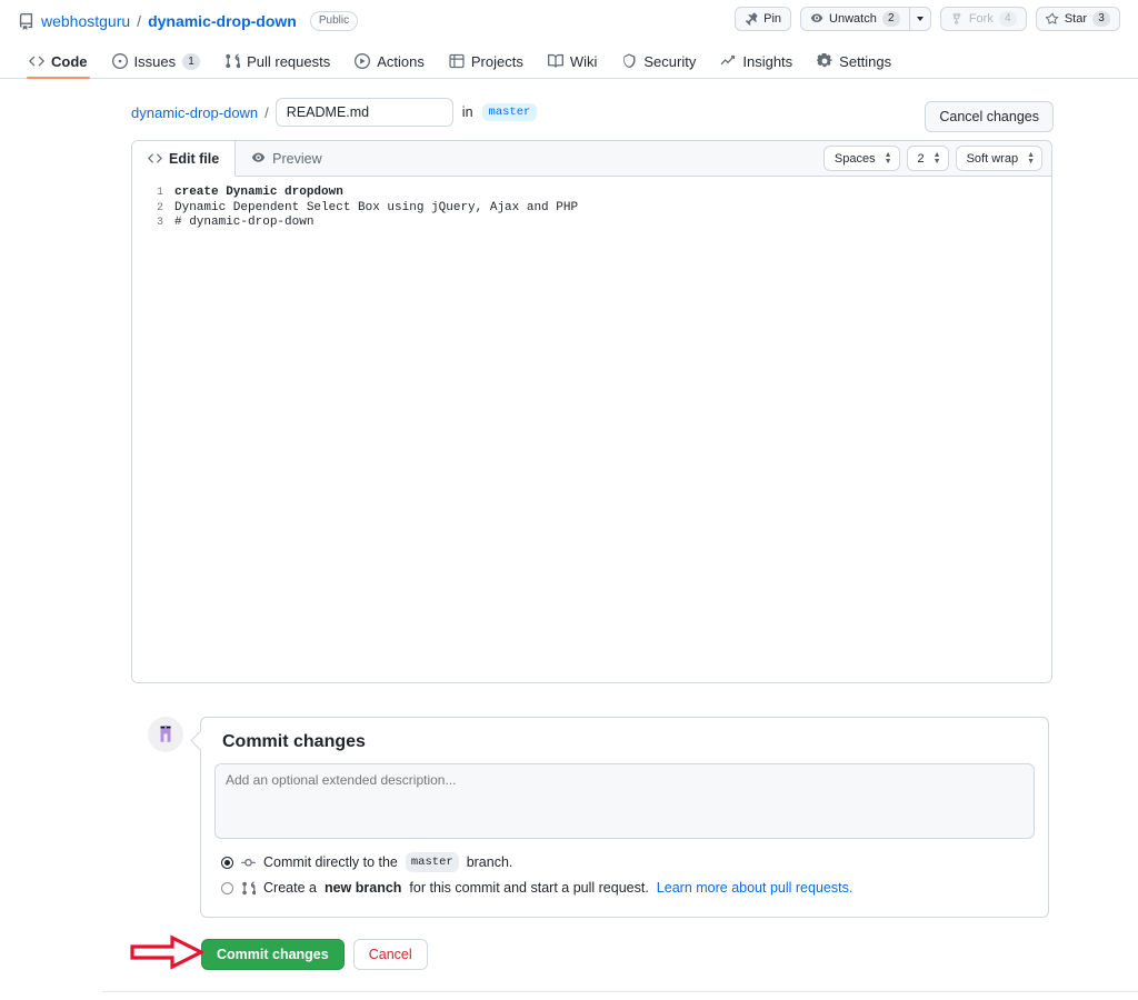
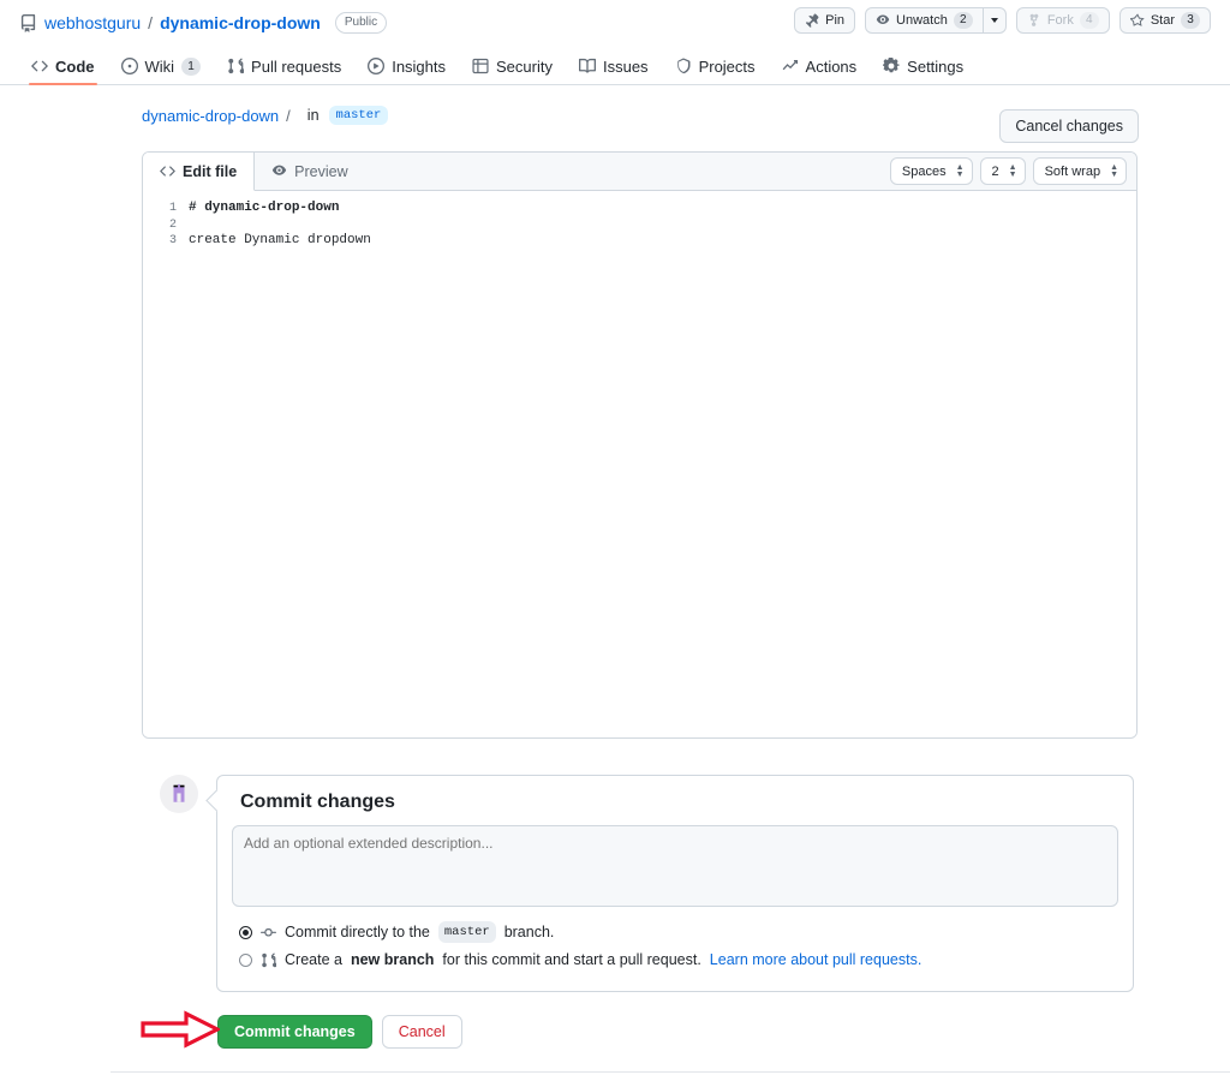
  webhostguru
  /
  dynamic-drop-down
  Public
  Pin
  Unwatch
  2
  Fork
  4
  Star
  3
  Code
- Issues
+ Wiki
  1
  Pull requests
- Actions
+ Insights
- Projects
+ Security
- Wiki
+ Issues
- Security
+ Projects
- Insights
+ Actions
  Settings
  dynamic-drop-down
  /
- README.md
  in
  master
  Cancel changes
  Edit file
  Preview
  Spaces
  2
  Soft wrap
  1
- create Dynamic dropdown
+ # dynamic-drop-down
  2
- Dynamic Dependent Select Box using jQuery, Ajax and PHP
  3
- # dynamic-drop-down
+ create Dynamic dropdown
  Commit changes
  Add an optional extended description...
  Commit directly to the
  master
  branch.
  Create a
  new branch
  for this commit and start a pull request.
  Learn more about pull requests.
  Commit changes
  Cancel
